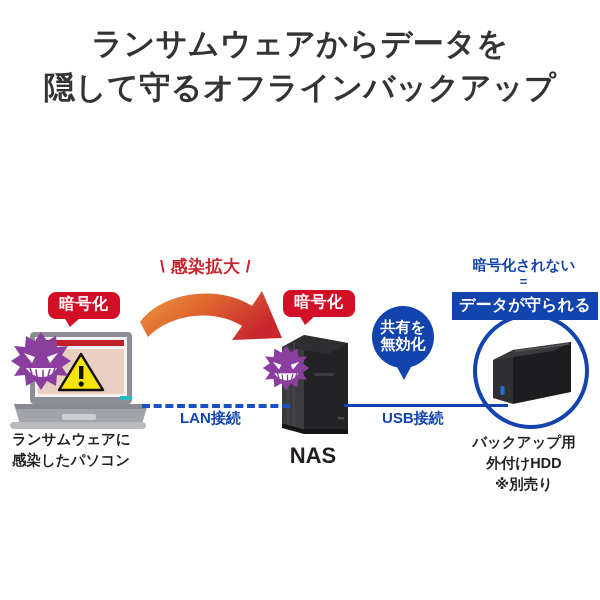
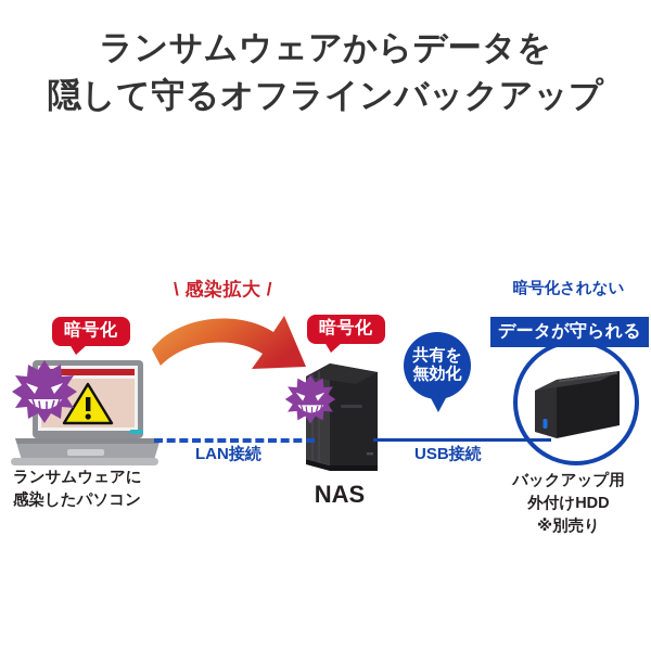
  ランサムウェアからデータを
  隠して守るオフラインバックアップ
  \ 感染拡大 /
  暗号化
  暗号化
  LAN接続
  USB接続
  共有を
  無効化
  暗号化されない
- =
  データが守られる
  ランサムウェアに
  感染したパソコン
  NAS
  バックアップ用
  外付けHDD
  ※別売り
